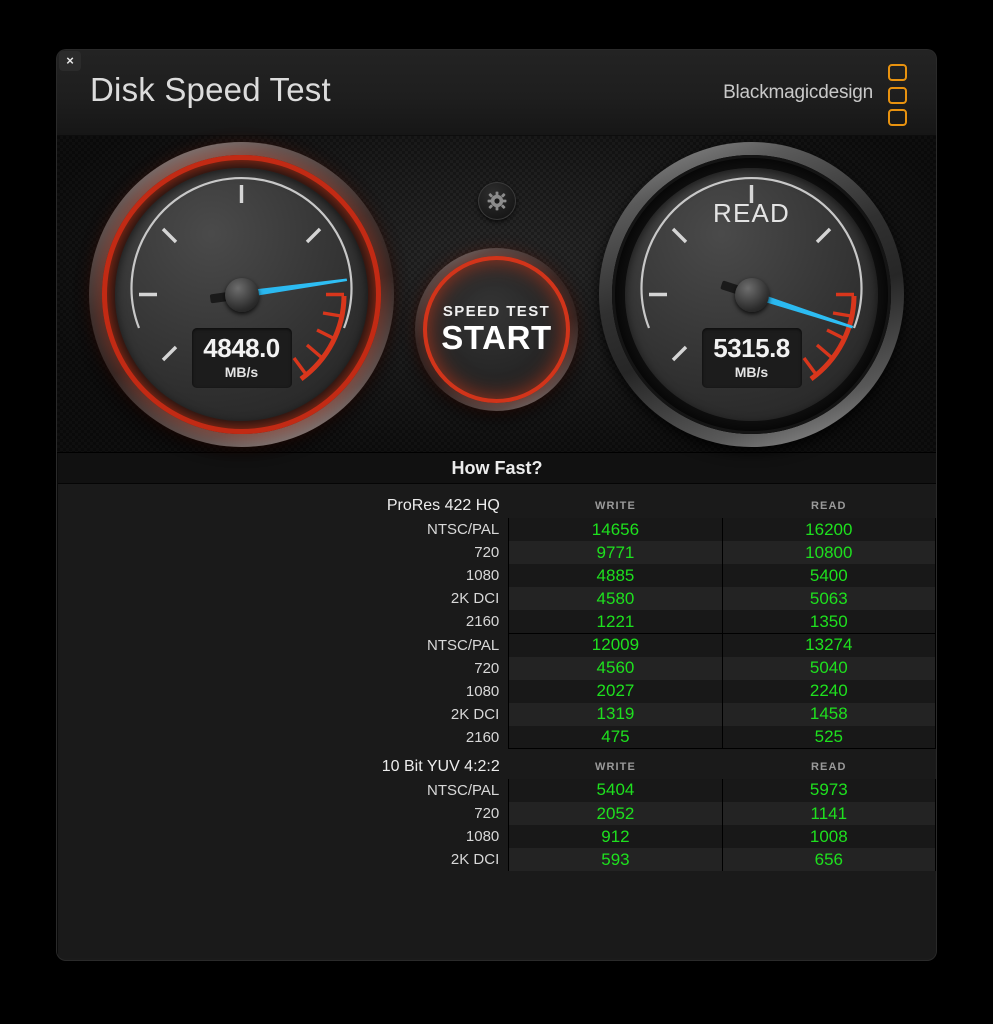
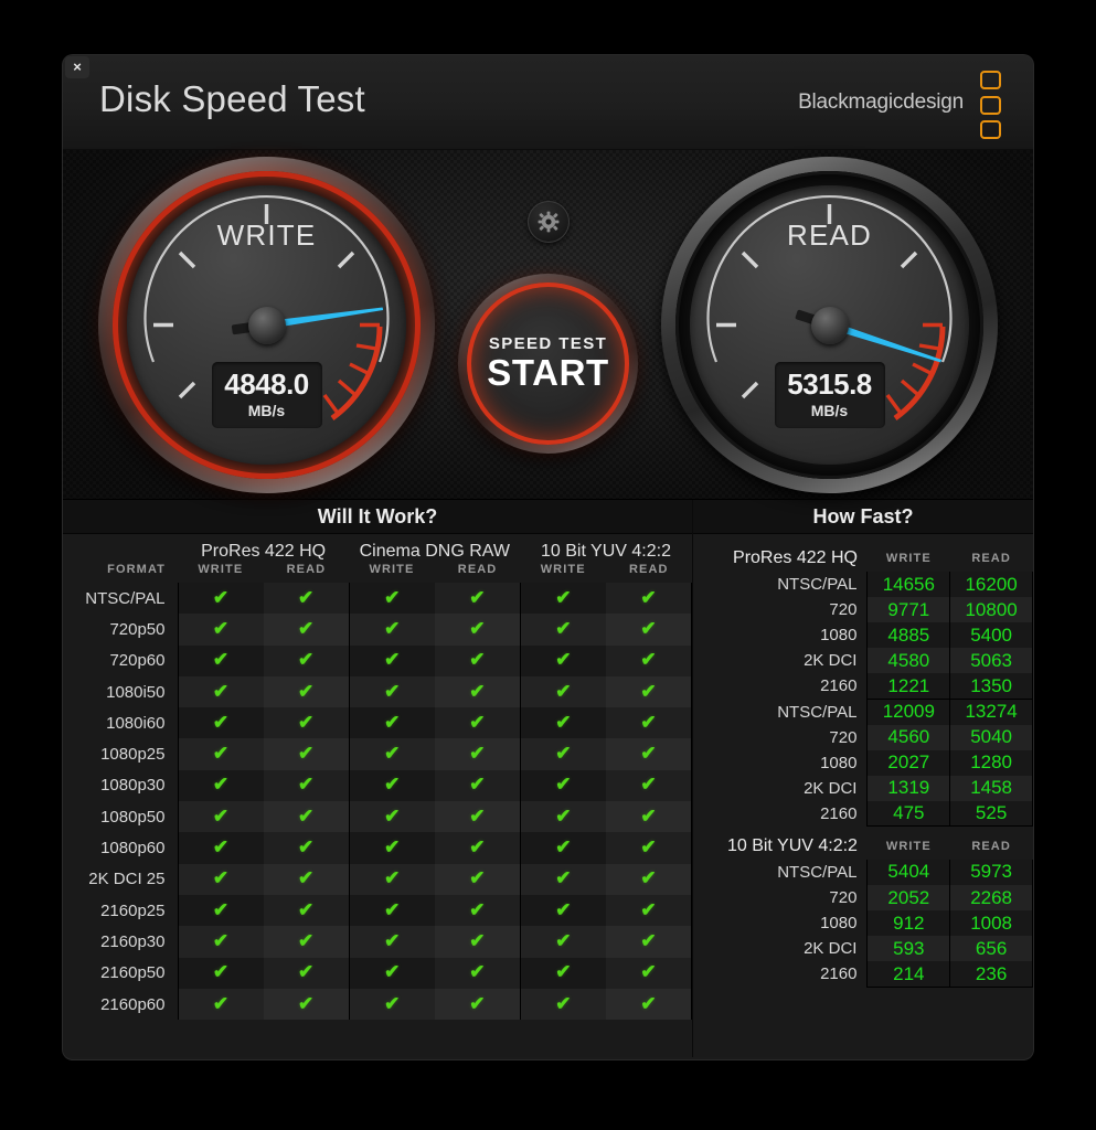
  ×
  Disk Speed Test
  Blackmagicdesign
+ WRITE
  4848.0
  MB/s
  READ
  5315.8
  MB/s
  SPEED TEST
  START
+ Will It Work?
+ 	ProRes 422 HQ	Cinema DNG RAW	10 Bit YUV 4:2:2
+ FORMAT	WRITE	READ	WRITE	READ	WRITE	READ
+ NTSC/PAL	✔	✔	✔	✔	✔	✔
+ 720p50	✔	✔	✔	✔	✔	✔
+ 720p60	✔	✔	✔	✔	✔	✔
+ 1080i50	✔	✔	✔	✔	✔	✔
+ 1080i60	✔	✔	✔	✔	✔	✔
+ 1080p25	✔	✔	✔	✔	✔	✔
+ 1080p30	✔	✔	✔	✔	✔	✔
+ 1080p50	✔	✔	✔	✔	✔	✔
+ 1080p60	✔	✔	✔	✔	✔	✔
+ 2K DCI 25	✔	✔	✔	✔	✔	✔
+ 2160p25	✔	✔	✔	✔	✔	✔
+ 2160p30	✔	✔	✔	✔	✔	✔
+ 2160p50	✔	✔	✔	✔	✔	✔
+ 2160p60	✔	✔	✔	✔	✔	✔
  How Fast?
  ProRes 422 HQ	WRITE	READ
  NTSC/PAL	14656	16200
  720	9771	10800
  1080	4885	5400
  2K DCI	4580	5063
  2160	1221	1350
  NTSC/PAL	12009	13274
  720	4560	5040
- 1080	2027	2240
+ 1080	2027	1280
  2K DCI	1319	1458
  2160	475	525
  10 Bit YUV 4:2:2	WRITE	READ
  NTSC/PAL	5404	5973
- 720	2052	1141
+ 720	2052	2268
  1080	912	1008
  2K DCI	593	656
+ 2160	214	236
